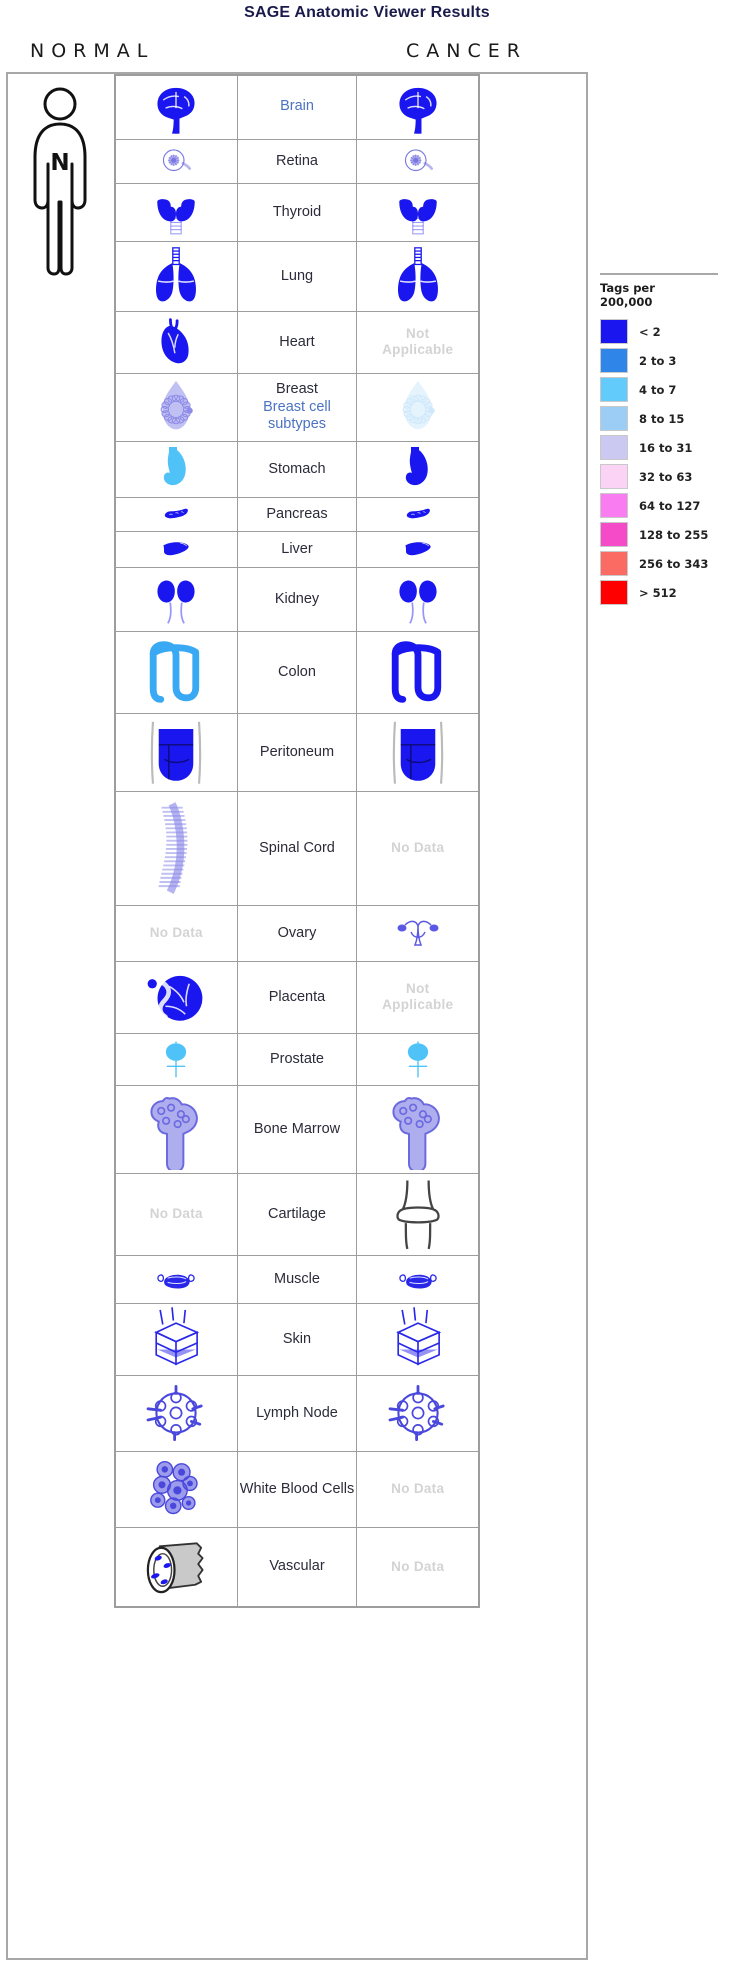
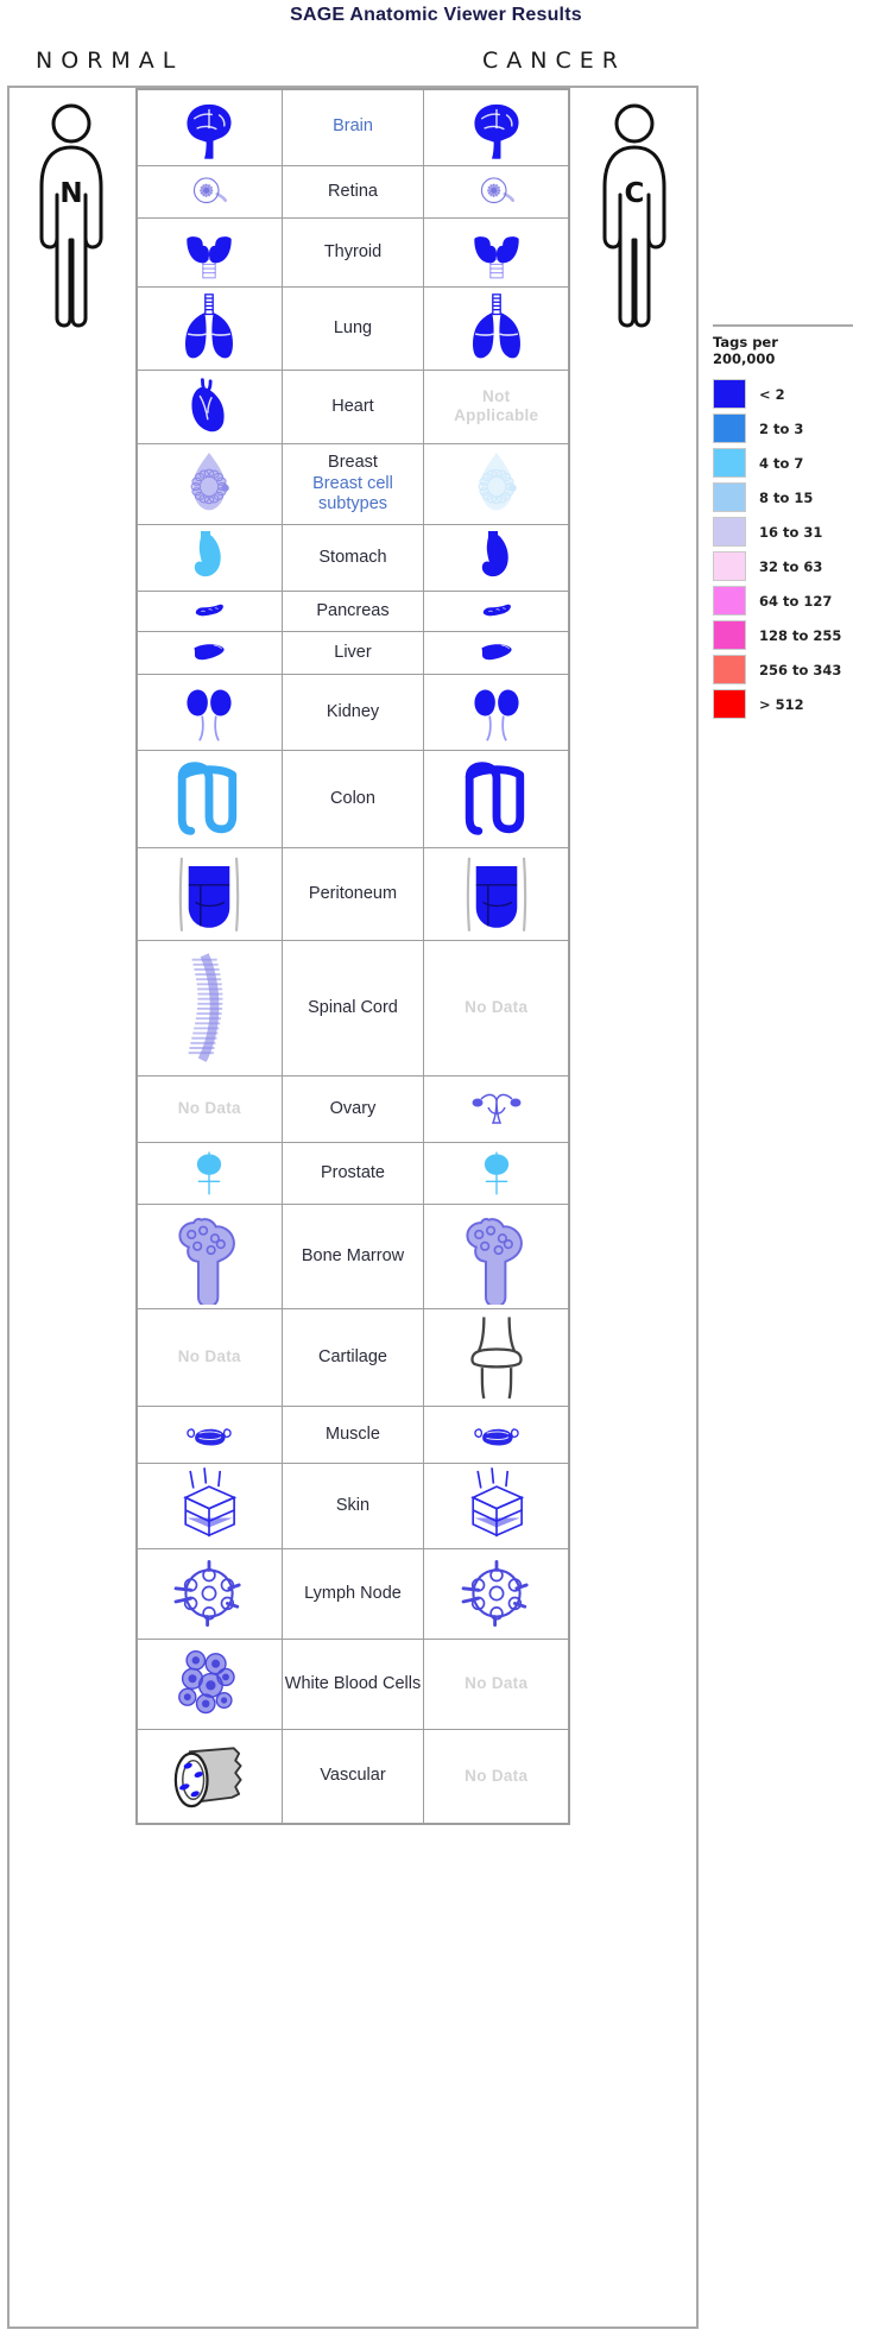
  SAGE Anatomic Viewer Results
  NORMAL
  CANCER
  N
+ C
  	Brain
  	Retina
  	Thyroid
  	Lung
  	Heart	NotApplicable
  	BreastBreast cell subtypes
  	Stomach
  	Pancreas
  	Liver
  	Kidney
  	Colon
  	Peritoneum
  	Spinal Cord	No Data
  No Data	Ovary
- 	Placenta	NotApplicable
  	Prostate
  	Bone Marrow
  No Data	Cartilage
  	Muscle
  	Skin
  	Lymph Node
  	White Blood Cells	No Data
  	Vascular	No Data
  Tags per
  200,000
  < 2
  2 to 3
  4 to 7
  8 to 15
  16 to 31
  32 to 63
  64 to 127
  128 to 255
  256 to 343
  > 512
